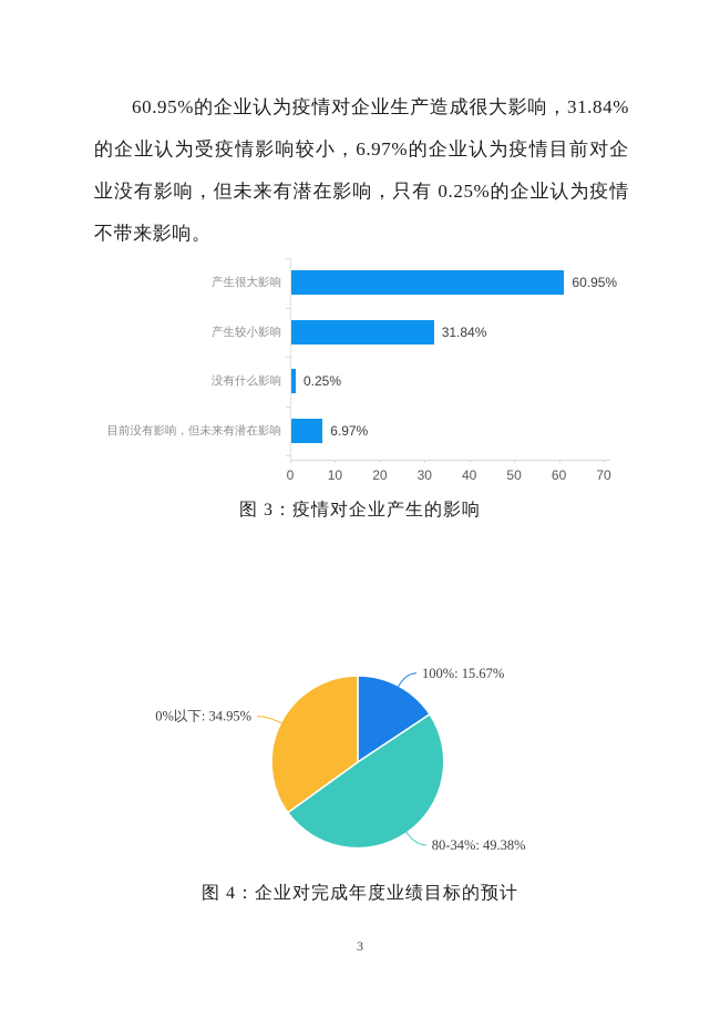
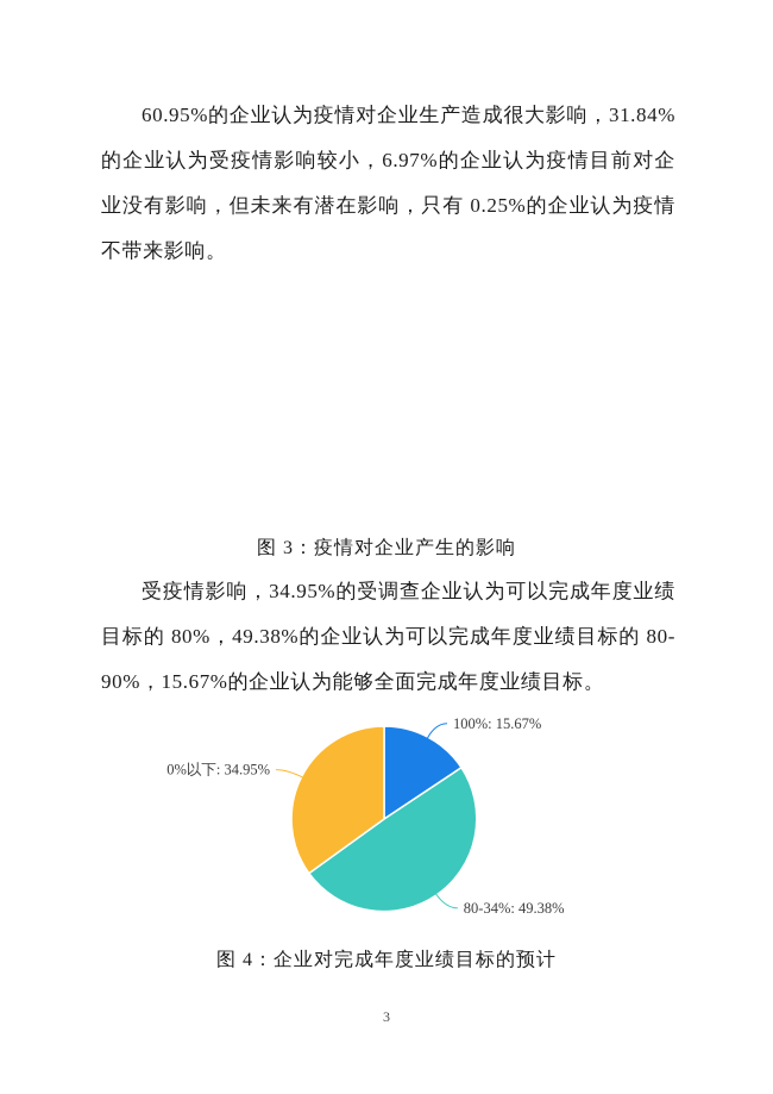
  60.95%的企业认为疫情对企业生产造成很大影响，31.84%的企业认为受疫情影响较小，6.97%的企业认为疫情目前对企业没有影响，但未来有潜在影响，只有 0.25%的企业认为疫情不带来影响。
- 产生很大影响
- 60.95%
- 产生较小影响
- 31.84%
- 没有什么影响
- 0.25%
- 目前没有影响，但未来有潜在影响
- 6.97%
- 0
- 10
- 20
- 30
- 40
- 50
- 60
- 70
  图 3：疫情对企业产生的影响
+ 受疫情影响，34.95%的受调查企业认为可以完成年度业绩目标的 80%，49.38%的企业认为可以完成年度业绩目标的 80-90%，15.67%的企业认为能够全面完成年度业绩目标。
  100%: 15.67%
  80-34%: 49.38%
  0%以下: 34.95%
  图 4：企业对完成年度业绩目标的预计
  3
